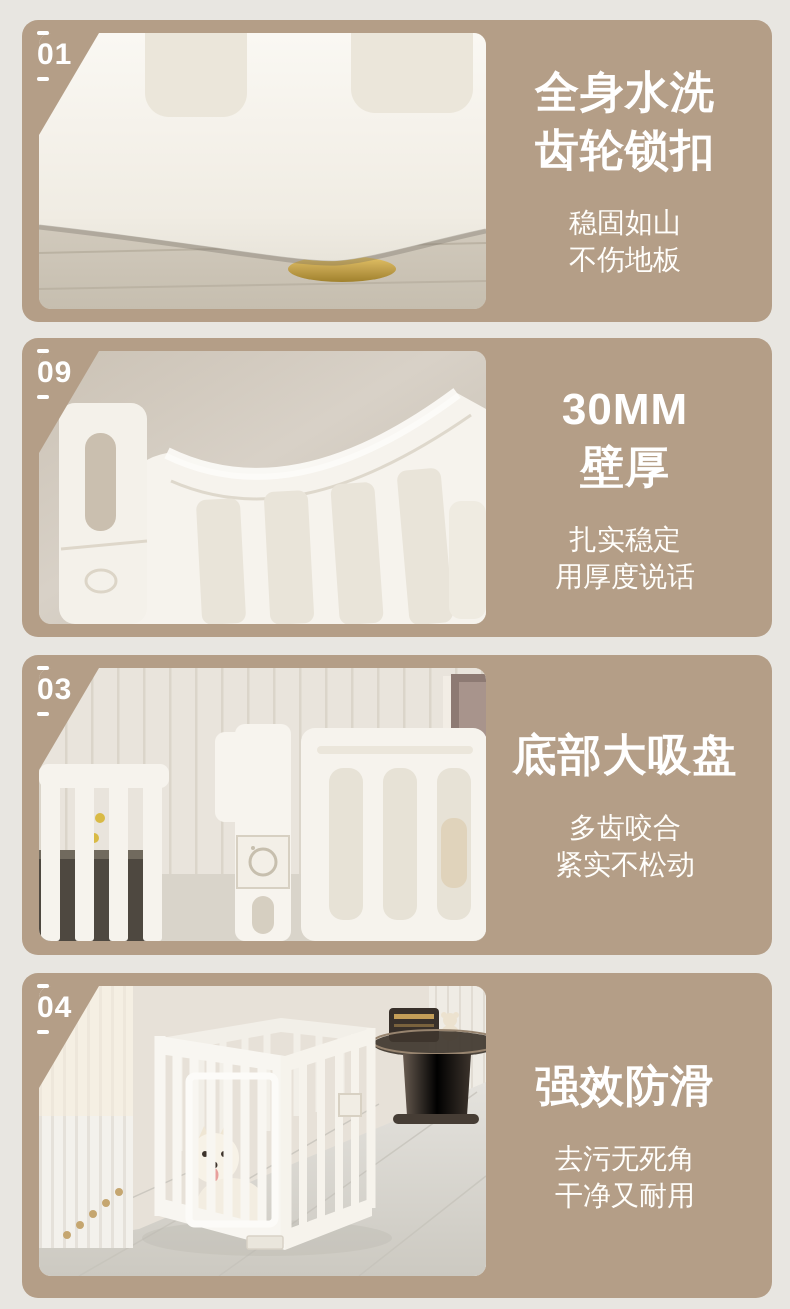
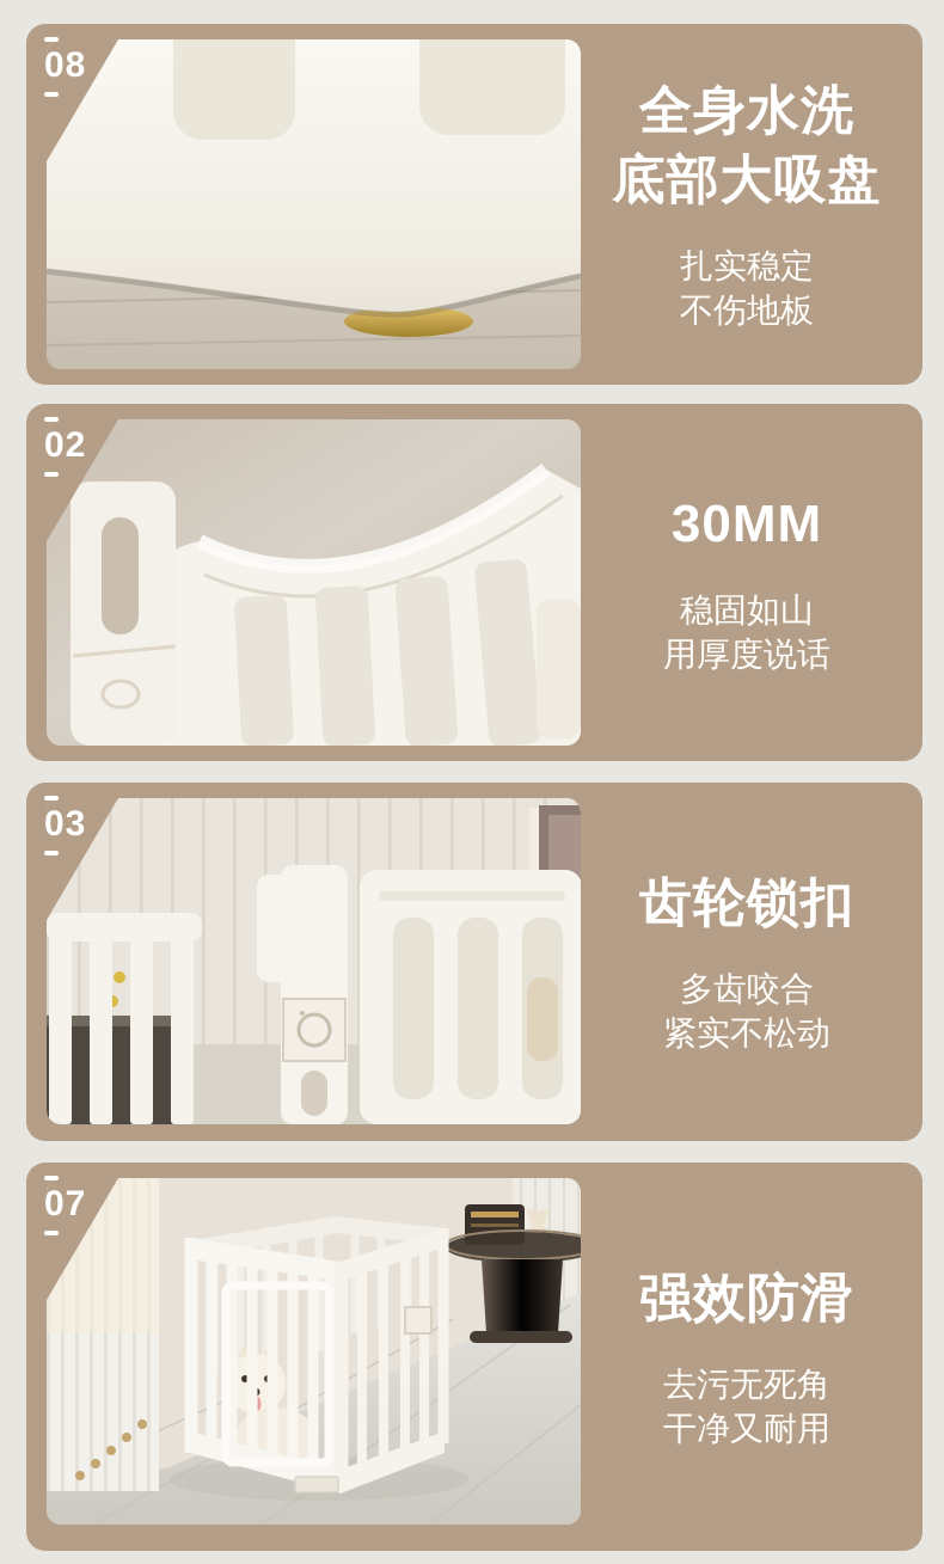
- 01
+ 08
  全身水洗
- 齿轮锁扣
+ 底部大吸盘
- 稳固如山
+ 扎实稳定
  不伤地板
- 09
+ 02
  30MM
- 壁厚
- 扎实稳定
+ 稳固如山
  用厚度说话
  03
- 底部大吸盘
+ 齿轮锁扣
  多齿咬合
  紧实不松动
- 04
+ 07
  强效防滑
  去污无死角
  干净又耐用
